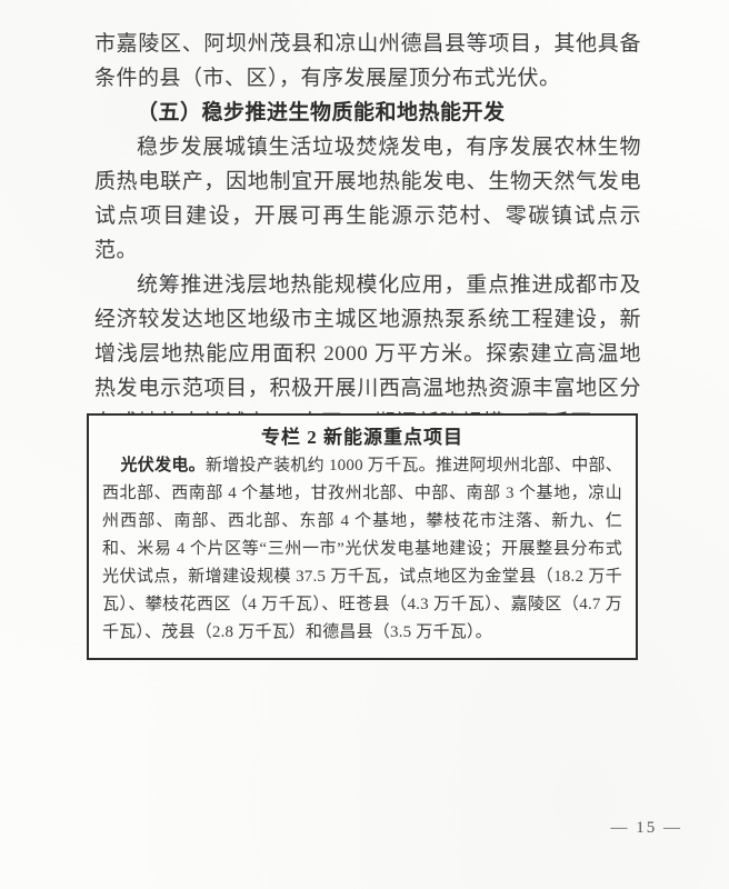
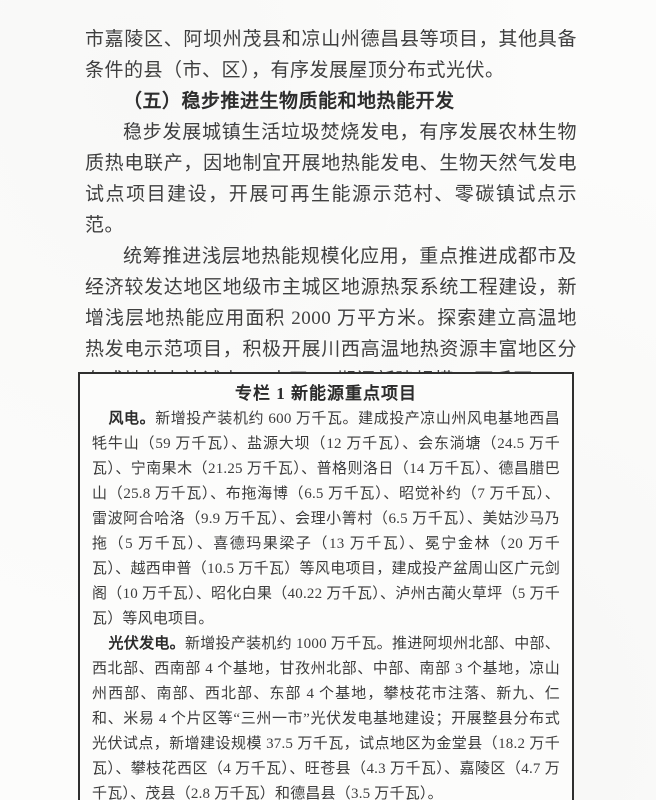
  市嘉陵区、阿坝州茂县和凉山州德昌县等项目，其他具备条件的县（市、区），有序发展屋顶分布式光伏。
  （五）稳步推进生物质能和地热能开发
  稳步发展城镇生活垃圾焚烧发电，有序发展农林生物质热电联产，因地制宜开展地热能发电、生物天然气发电试点项目建设，开展可再生能源示范村、零碳镇试点示范。
  统筹推进浅层地热能规模化应用，重点推进成都市及经济较发达地区地级市主城区地源热泵系统工程建设，新增浅层地热能应用面积 2000 万平方米。探索建立高温地热发电示范项目，积极开展川西高温地热资源丰富地区分
- 专栏 2 新能源重点项目
+ 专栏 1 新能源重点项目
+ 风电。新增投产装机约 600 万千瓦。建成投产凉山州风电基地西昌牦牛山（59 万千瓦）、盐源大坝（12 万千瓦）、会东淌塘（24.5 万千瓦）、宁南果木（21.25 万千瓦）、普格则洛日（14 万千瓦）、德昌腊巴山（25.8 万千瓦）、布拖海博（6.5 万千瓦）、昭觉补约（7 万千瓦）、雷波阿合哈洛（9.9 万千瓦）、会理小箐村（6.5 万千瓦）、美姑沙马乃拖（5 万千瓦）、喜德玛果梁子（13 万千瓦）、冕宁金林（20 万千瓦）、越西申普（10.5 万千瓦）等风电项目，建成投产盆周山区广元剑阁（10 万千瓦）、昭化白果（40.22 万千瓦）、泸州古蔺火草坪（5 万千瓦）等风电项目。
  光伏发电。新增投产装机约 1000 万千瓦。推进阿坝州北部、中部、西北部、西南部 4 个基地，甘孜州北部、中部、南部 3 个基地，凉山州西部、南部、西北部、东部 4 个基地，攀枝花市注落、新九、仁和、米易 4 个片区等“三州一市”光伏发电基地建设；开展整县分布式光伏试点，新增建设规模 37.5 万千瓦，试点地区为金堂县（18.2 万千瓦）、攀枝花西区（4 万千瓦）、旺苍县（4.3 万千瓦）、嘉陵区（4.7 万千瓦）、茂县（2.8 万千瓦）和德昌县（3.5 万千瓦）。
- — 15 —
